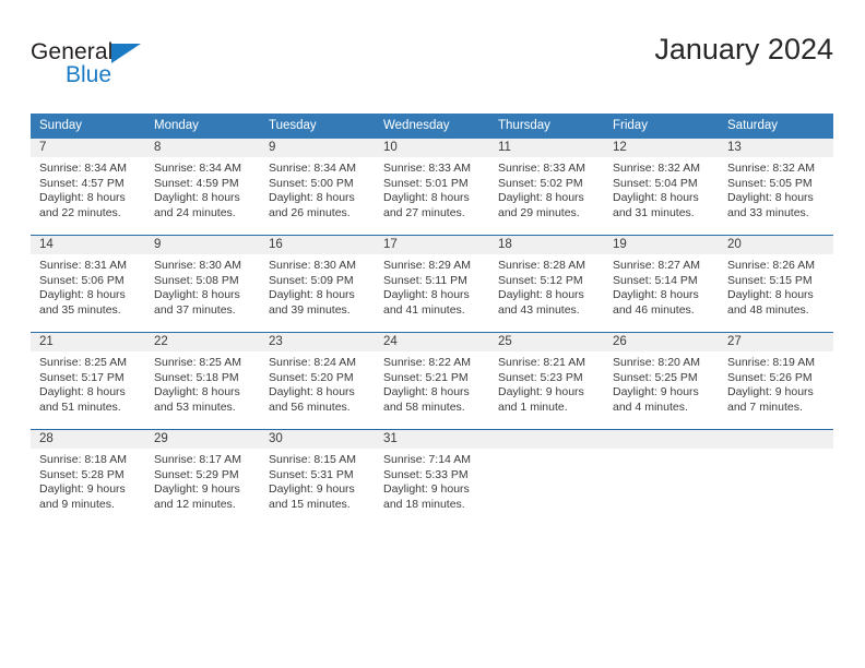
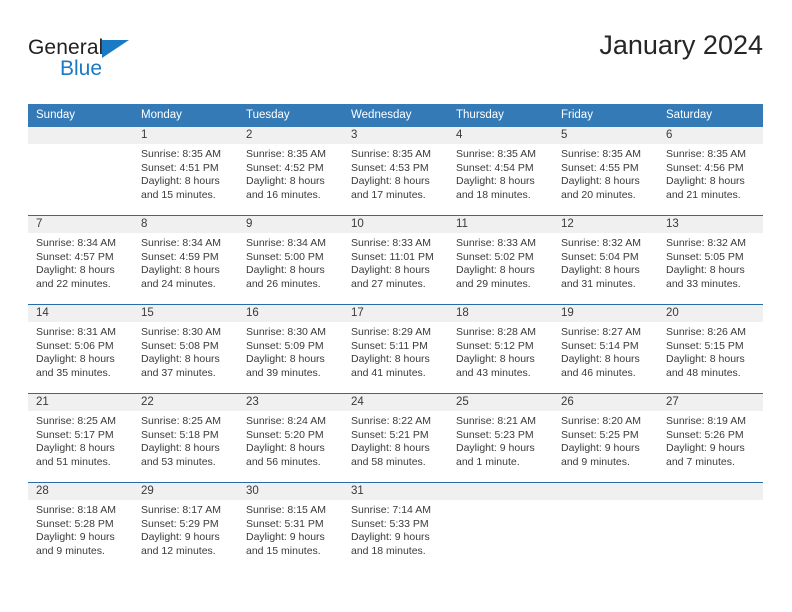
  General
  Blue
  January 2024
  Sunday	Monday	Tuesday	Wednesday	Thursday	Friday	Saturday
+ 	1Sunrise: 8:35 AMSunset: 4:51 PMDaylight: 8 hoursand 15 minutes.	2Sunrise: 8:35 AMSunset: 4:52 PMDaylight: 8 hoursand 16 minutes.	3Sunrise: 8:35 AMSunset: 4:53 PMDaylight: 8 hoursand 17 minutes.	4Sunrise: 8:35 AMSunset: 4:54 PMDaylight: 8 hoursand 18 minutes.	5Sunrise: 8:35 AMSunset: 4:55 PMDaylight: 8 hoursand 20 minutes.	6Sunrise: 8:35 AMSunset: 4:56 PMDaylight: 8 hoursand 21 minutes.
- 7Sunrise: 8:34 AMSunset: 4:57 PMDaylight: 8 hoursand 22 minutes.	8Sunrise: 8:34 AMSunset: 4:59 PMDaylight: 8 hoursand 24 minutes.	9Sunrise: 8:34 AMSunset: 5:00 PMDaylight: 8 hoursand 26 minutes.	10Sunrise: 8:33 AMSunset: 5:01 PMDaylight: 8 hoursand 27 minutes.	11Sunrise: 8:33 AMSunset: 5:02 PMDaylight: 8 hoursand 29 minutes.	12Sunrise: 8:32 AMSunset: 5:04 PMDaylight: 8 hoursand 31 minutes.	13Sunrise: 8:32 AMSunset: 5:05 PMDaylight: 8 hoursand 33 minutes.
+ 7Sunrise: 8:34 AMSunset: 4:57 PMDaylight: 8 hoursand 22 minutes.	8Sunrise: 8:34 AMSunset: 4:59 PMDaylight: 8 hoursand 24 minutes.	9Sunrise: 8:34 AMSunset: 5:00 PMDaylight: 8 hoursand 26 minutes.	10Sunrise: 8:33 AMSunset: 11:01 PMDaylight: 8 hoursand 27 minutes.	11Sunrise: 8:33 AMSunset: 5:02 PMDaylight: 8 hoursand 29 minutes.	12Sunrise: 8:32 AMSunset: 5:04 PMDaylight: 8 hoursand 31 minutes.	13Sunrise: 8:32 AMSunset: 5:05 PMDaylight: 8 hoursand 33 minutes.
- 14Sunrise: 8:31 AMSunset: 5:06 PMDaylight: 8 hoursand 35 minutes.	9Sunrise: 8:30 AMSunset: 5:08 PMDaylight: 8 hoursand 37 minutes.	16Sunrise: 8:30 AMSunset: 5:09 PMDaylight: 8 hoursand 39 minutes.	17Sunrise: 8:29 AMSunset: 5:11 PMDaylight: 8 hoursand 41 minutes.	18Sunrise: 8:28 AMSunset: 5:12 PMDaylight: 8 hoursand 43 minutes.	19Sunrise: 8:27 AMSunset: 5:14 PMDaylight: 8 hoursand 46 minutes.	20Sunrise: 8:26 AMSunset: 5:15 PMDaylight: 8 hoursand 48 minutes.
+ 14Sunrise: 8:31 AMSunset: 5:06 PMDaylight: 8 hoursand 35 minutes.	15Sunrise: 8:30 AMSunset: 5:08 PMDaylight: 8 hoursand 37 minutes.	16Sunrise: 8:30 AMSunset: 5:09 PMDaylight: 8 hoursand 39 minutes.	17Sunrise: 8:29 AMSunset: 5:11 PMDaylight: 8 hoursand 41 minutes.	18Sunrise: 8:28 AMSunset: 5:12 PMDaylight: 8 hoursand 43 minutes.	19Sunrise: 8:27 AMSunset: 5:14 PMDaylight: 8 hoursand 46 minutes.	20Sunrise: 8:26 AMSunset: 5:15 PMDaylight: 8 hoursand 48 minutes.
- 21Sunrise: 8:25 AMSunset: 5:17 PMDaylight: 8 hoursand 51 minutes.	22Sunrise: 8:25 AMSunset: 5:18 PMDaylight: 8 hoursand 53 minutes.	23Sunrise: 8:24 AMSunset: 5:20 PMDaylight: 8 hoursand 56 minutes.	24Sunrise: 8:22 AMSunset: 5:21 PMDaylight: 8 hoursand 58 minutes.	25Sunrise: 8:21 AMSunset: 5:23 PMDaylight: 9 hoursand 1 minute.	26Sunrise: 8:20 AMSunset: 5:25 PMDaylight: 9 hoursand 4 minutes.	27Sunrise: 8:19 AMSunset: 5:26 PMDaylight: 9 hoursand 7 minutes.
+ 21Sunrise: 8:25 AMSunset: 5:17 PMDaylight: 8 hoursand 51 minutes.	22Sunrise: 8:25 AMSunset: 5:18 PMDaylight: 8 hoursand 53 minutes.	23Sunrise: 8:24 AMSunset: 5:20 PMDaylight: 8 hoursand 56 minutes.	24Sunrise: 8:22 AMSunset: 5:21 PMDaylight: 8 hoursand 58 minutes.	25Sunrise: 8:21 AMSunset: 5:23 PMDaylight: 9 hoursand 1 minute.	26Sunrise: 8:20 AMSunset: 5:25 PMDaylight: 9 hoursand 9 minutes.	27Sunrise: 8:19 AMSunset: 5:26 PMDaylight: 9 hoursand 7 minutes.
  28Sunrise: 8:18 AMSunset: 5:28 PMDaylight: 9 hoursand 9 minutes.	29Sunrise: 8:17 AMSunset: 5:29 PMDaylight: 9 hoursand 12 minutes.	30Sunrise: 8:15 AMSunset: 5:31 PMDaylight: 9 hoursand 15 minutes.	31Sunrise: 7:14 AMSunset: 5:33 PMDaylight: 9 hoursand 18 minutes.
